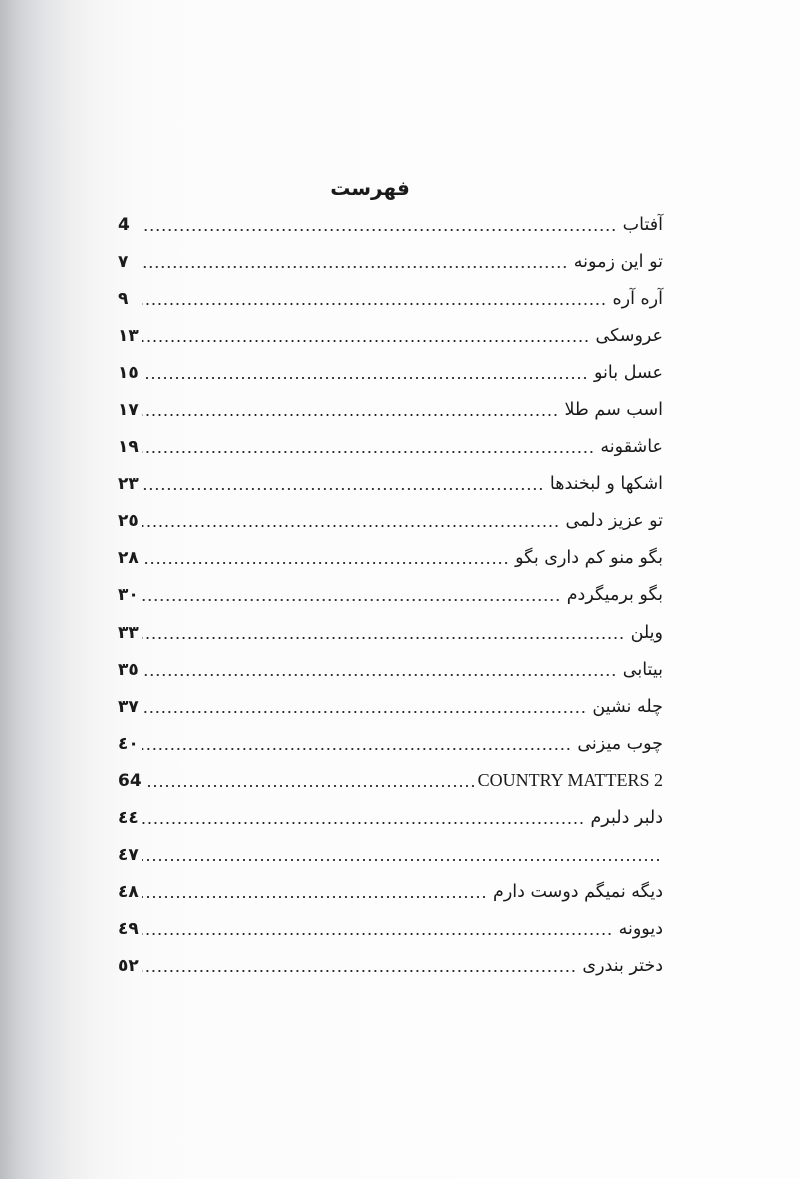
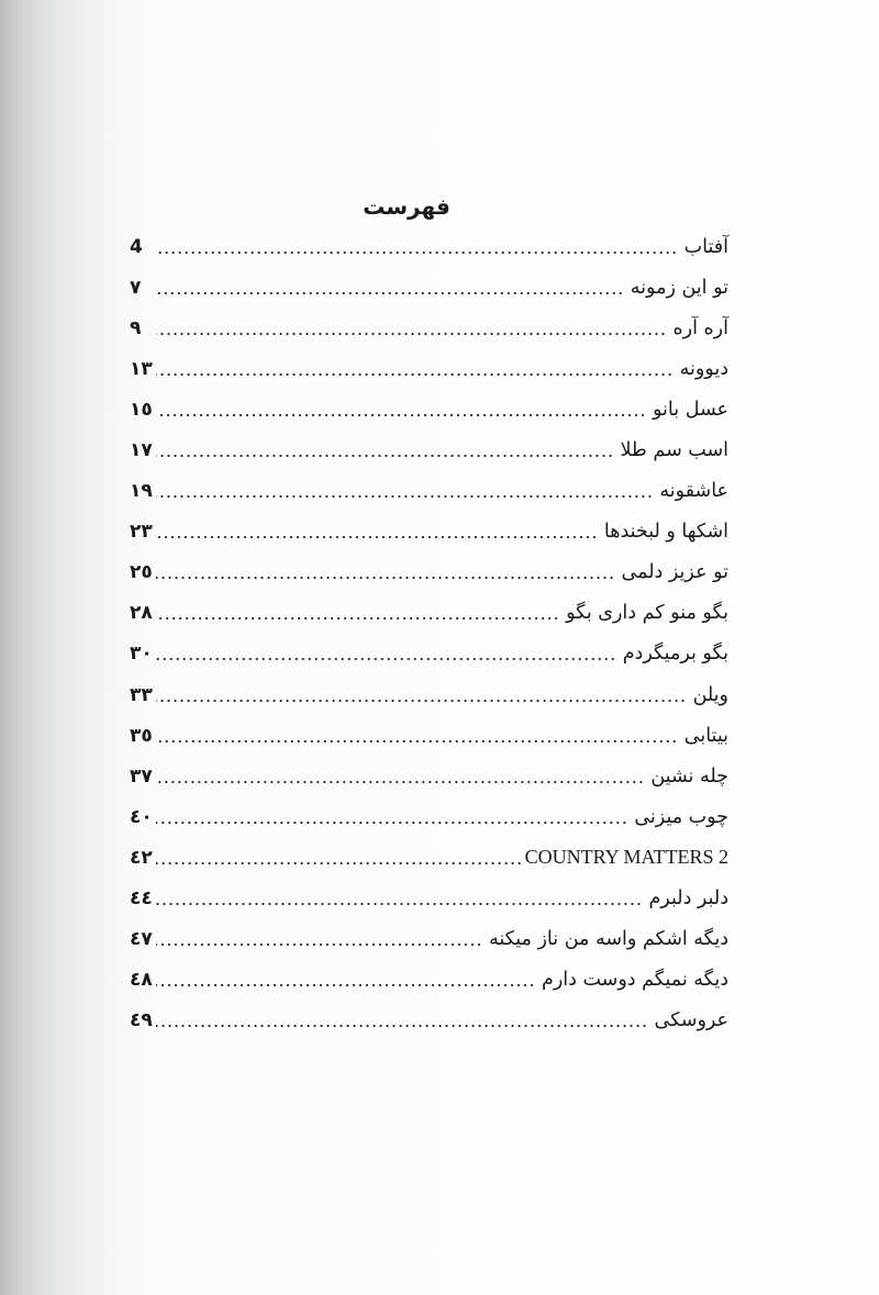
  فهرست
  آفتاب
  4
  تو این زمونه
  ٧
  آره آره
  ٩
- عروسکی
+ دیوونه
  ١٣
  عسل بانو
  ١٥
  اسب سم طلا
  ١٧
  عاشقونه
  ١٩
  اشکها و لبخندها
  ٢٣
  تو عزیز دلمی
  ٢٥
  بگو منو کم داری بگو
  ٢٨
  بگو برمیگردم
  ٣٠
  ویلن
  ٣٣
  بیتابی
  ٣٥
  چله نشین
  ٣٧
  چوب میزنی
  ٤٠
  COUNTRY MATTERS 2
- 64
+ ٤٢
  دلبر دلبرم
  ٤٤
+ دیگه اشکم واسه من ناز میکنه
  ٤٧
  دیگه نمیگم دوست دارم
  ٤٨
- دیوونه
+ عروسکی
  ٤٩
- دختر بندری
- ٥٢
